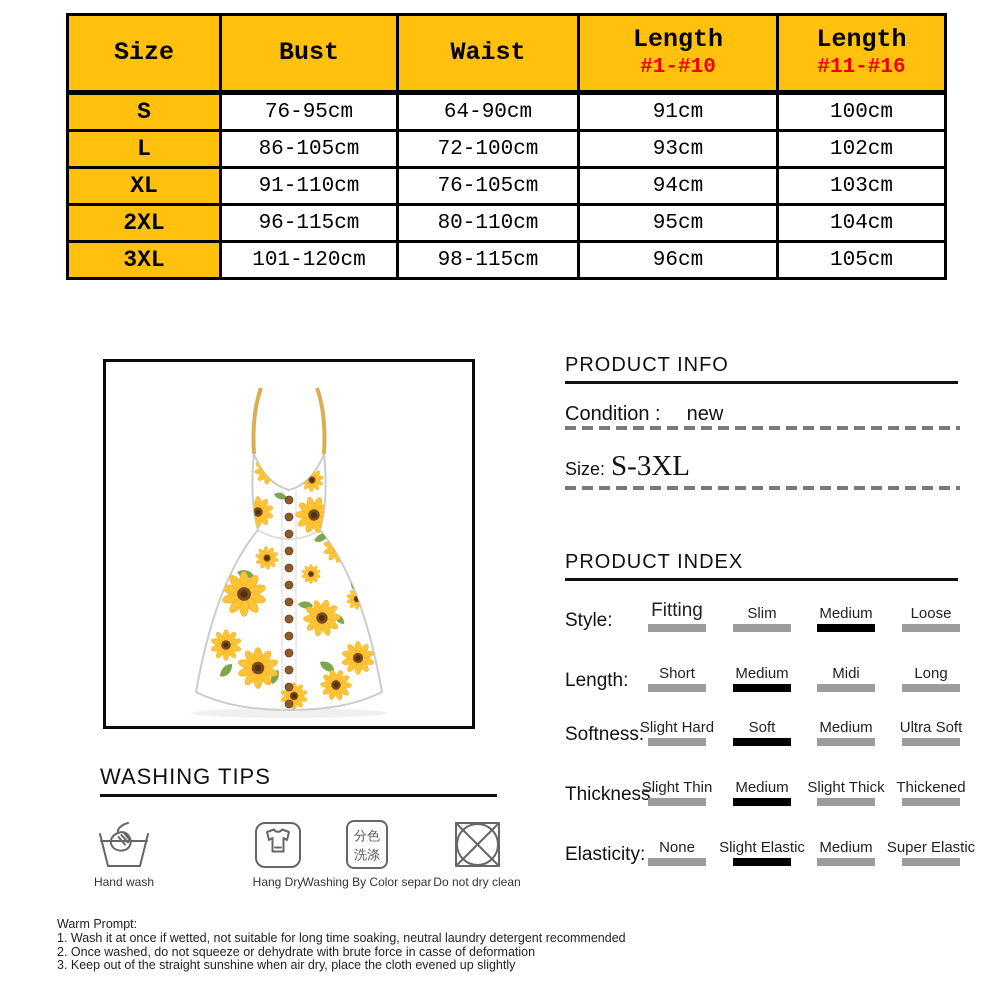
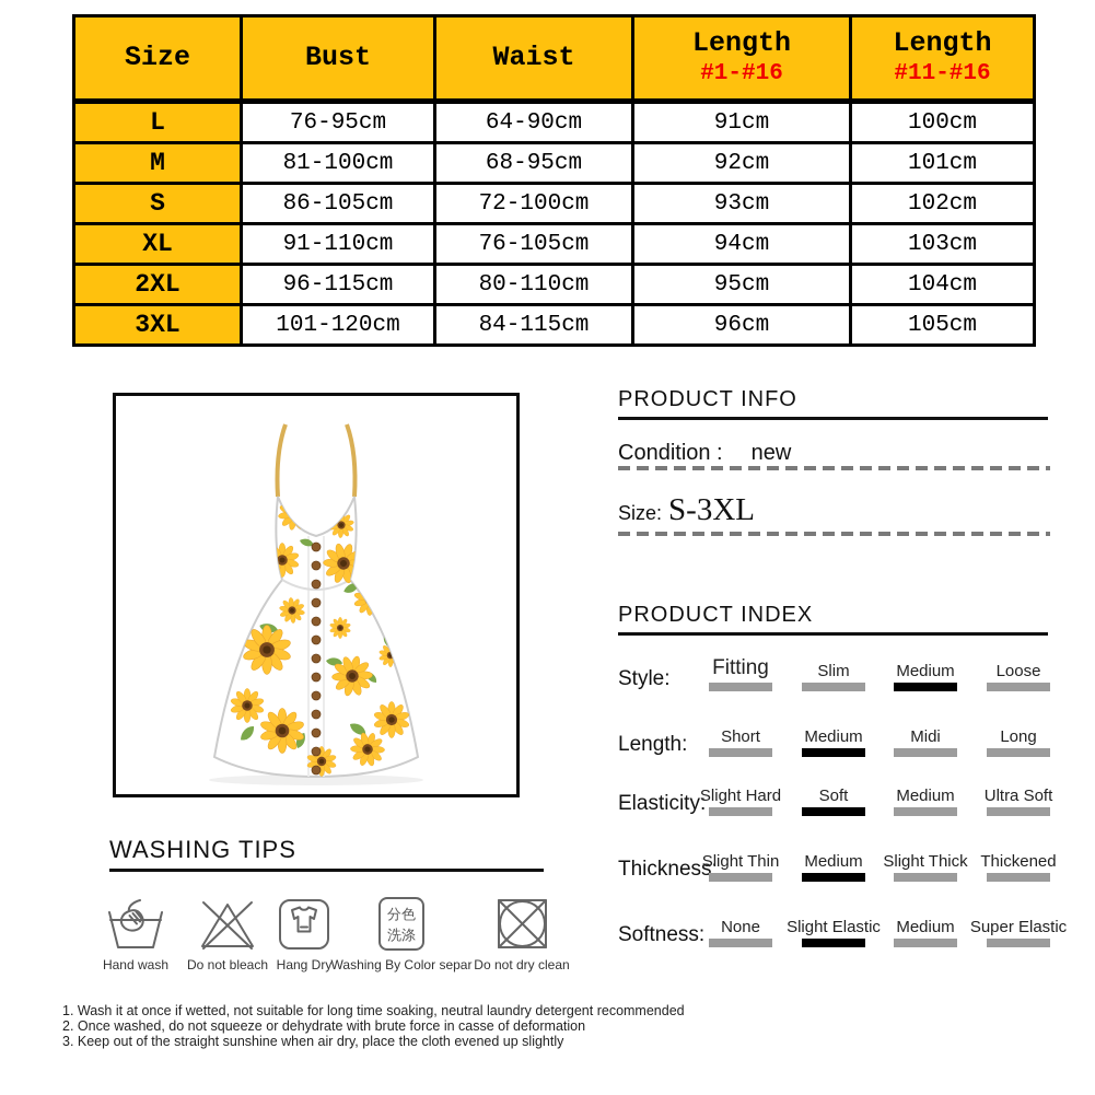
- Size	Bust	Waist	Length #1-#10	Length #11-#16
+ Size	Bust	Waist	Length #1-#16	Length #11-#16
- S	76-95cm	64-90cm	91cm	100cm
+ L	76-95cm	64-90cm	91cm	100cm
+ M	81-100cm	68-95cm	92cm	101cm
- L	86-105cm	72-100cm	93cm	102cm
+ S	86-105cm	72-100cm	93cm	102cm
  XL	91-110cm	76-105cm	94cm	103cm
  2XL	96-115cm	80-110cm	95cm	104cm
- 3XL	101-120cm	98-115cm	96cm	105cm
+ 3XL	101-120cm	84-115cm	96cm	105cm
  PRODUCT INFO
  Condition :
  new
  Size:
  S-3XL
  PRODUCT INDEX
  Style:
  Fitting
  Slim
  Medium
  Loose
  Length:
  Short
  Medium
  Midi
  Long
- Softness:
+ Elasticity:
  Slight Hard
  Soft
  Medium
  Ultra Soft
  Thickness:
  Slight Thin
  Medium
  Slight Thick
  Thickened
- Elasticity:
+ Softness:
  None
  Slight Elastic
  Medium
  Super Elastic
  WASHING TIPS
  Hand wash
+ Do not bleach
  Hang Dry
  分色
  洗涤
  Washing By Color separ
  Do not dry clean
- Warm Prompt:
  1. Wash it at once if wetted, not suitable for long time soaking, neutral laundry detergent recommended
  2. Once washed, do not squeeze or dehydrate with brute force in casse of deformation
  3. Keep out of the straight sunshine when air dry, place the cloth evened up slightly
